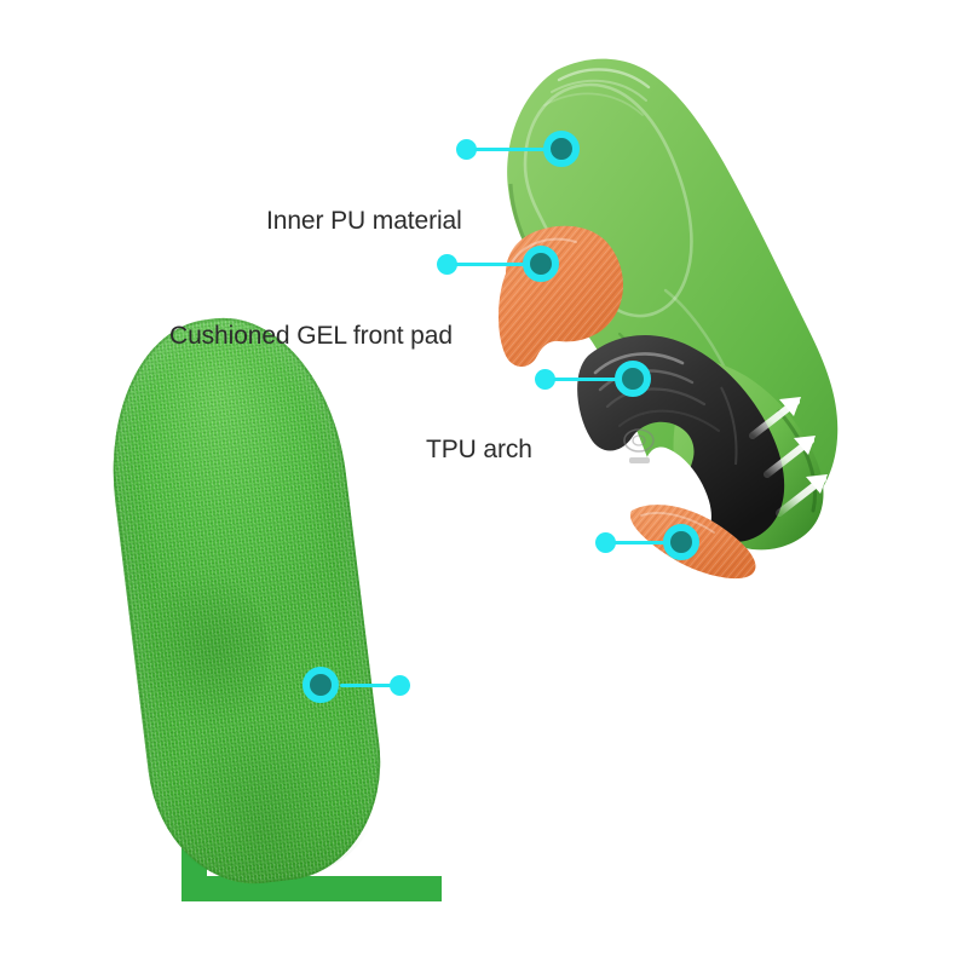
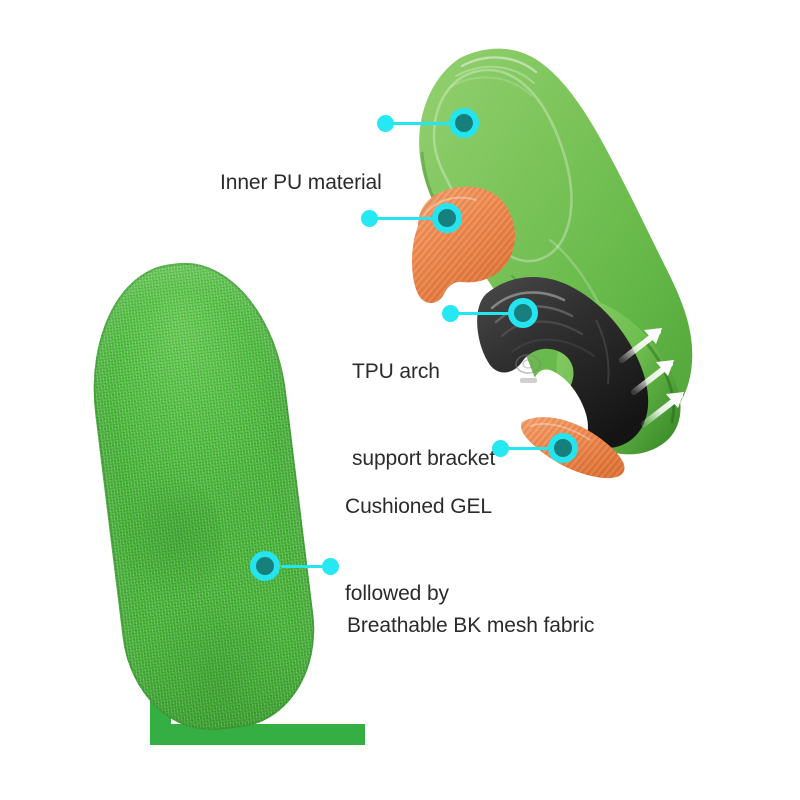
  Inner PU material
- Cushioned GEL front pad
  TPU arch
+ support bracket
+ Cushioned GEL
+ followed by
+ Breathable BK mesh fabric
